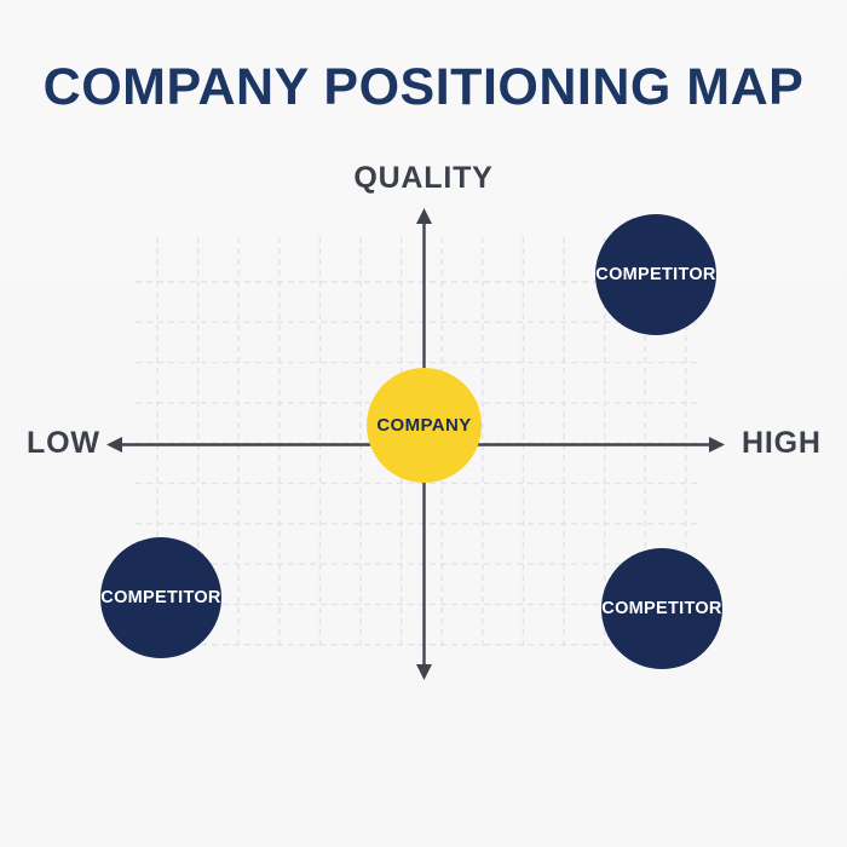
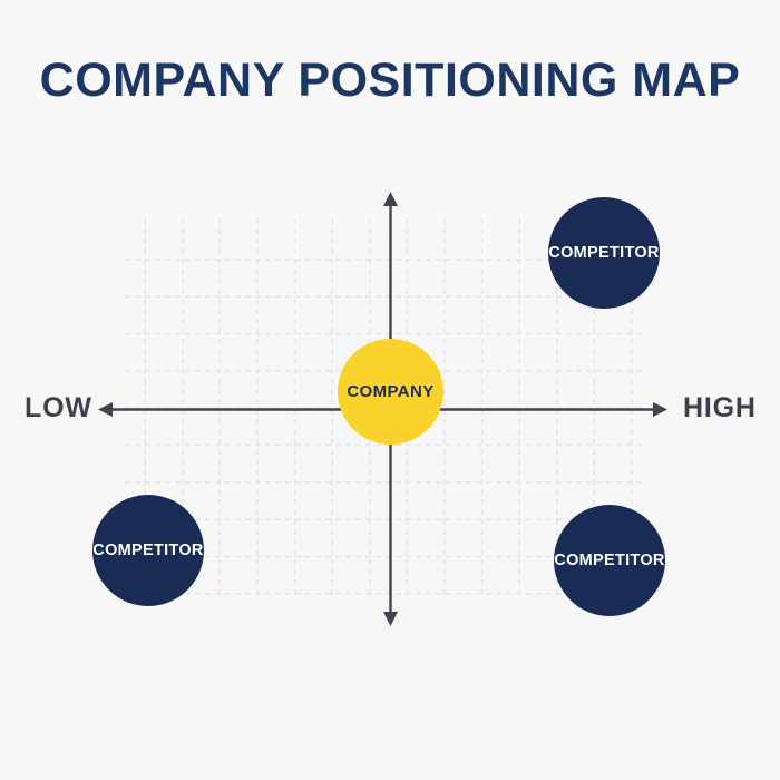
  COMPANY POSITIONING MAP
- QUALITY
  LOW
  HIGH
  COMPANY
  COMPETITOR
  COMPETITOR
  COMPETITOR
